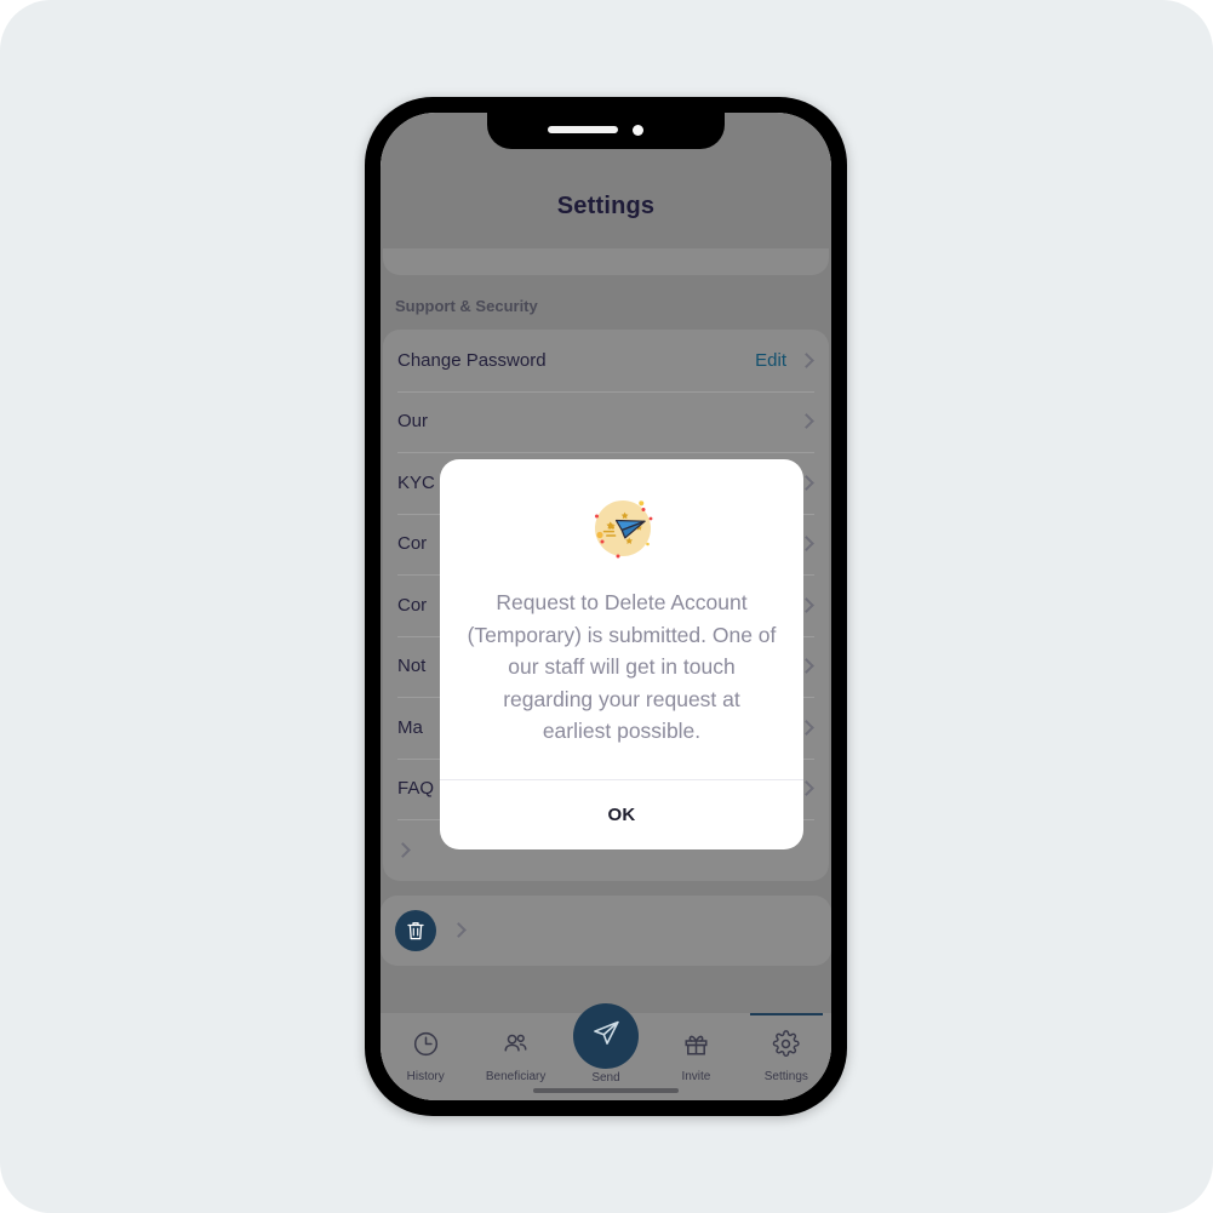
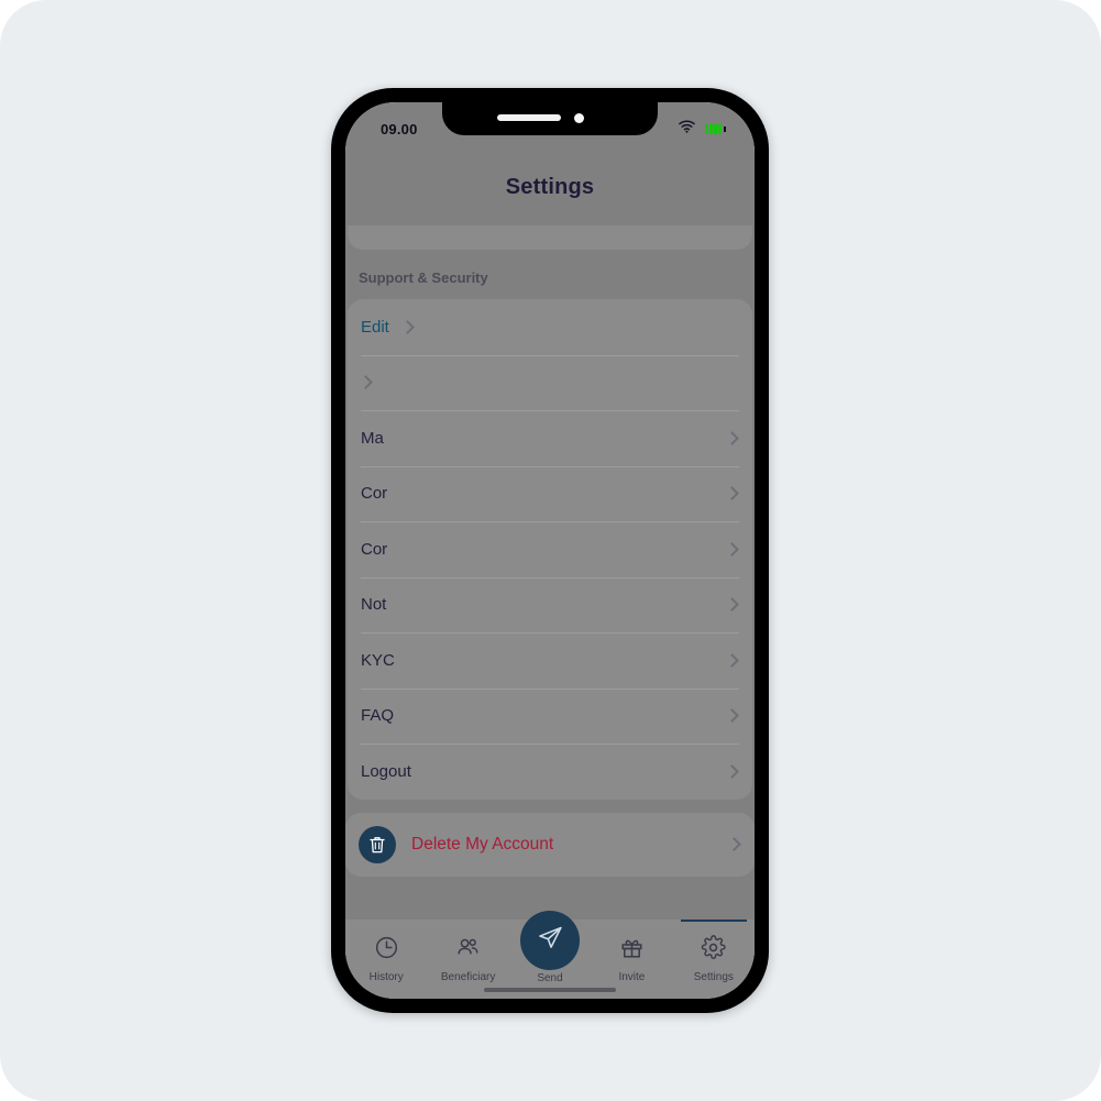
+ 09.00
  Settings
  Support & Security
- Change Password
  Edit
- Our
- KYC
+ Ma
  Cor
  Cor
  Not
- Ma
+ KYC
  FAQ
+ Logout
+ Delete My Account
  History
  Beneficiary
  Send
  Invite
  Settings
- Request to Delete Account (Temporary) is submitted. One of our staff will get in touch regarding your request at earliest possible.
- OK
